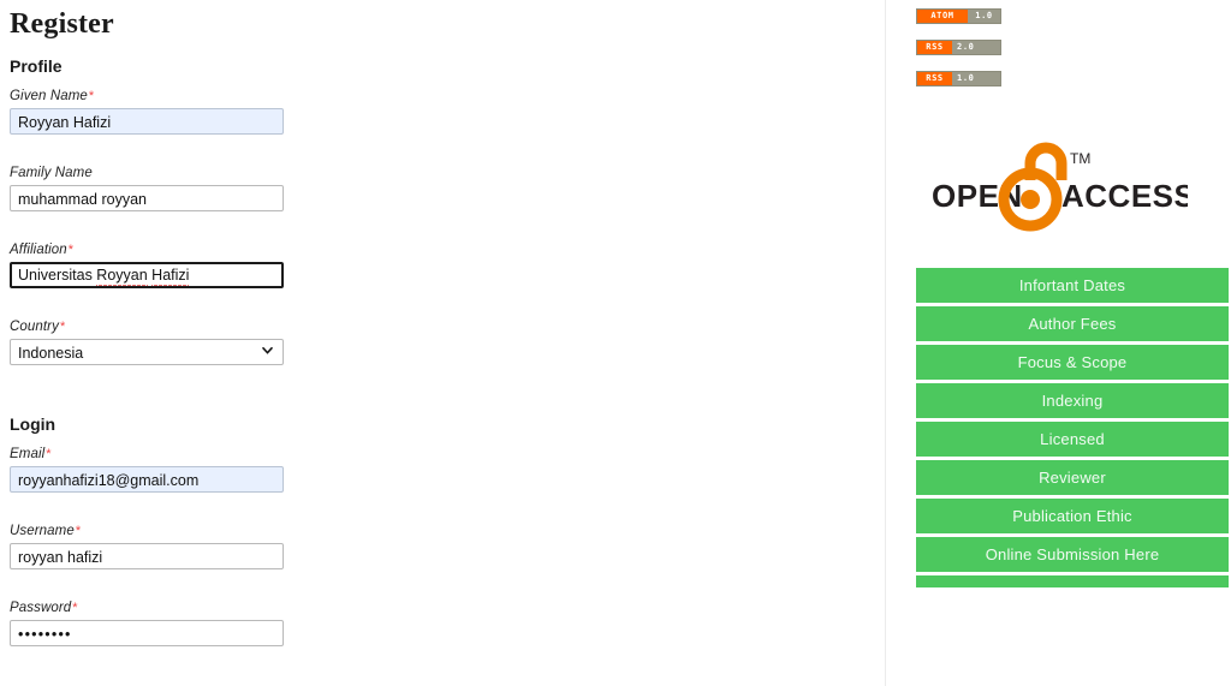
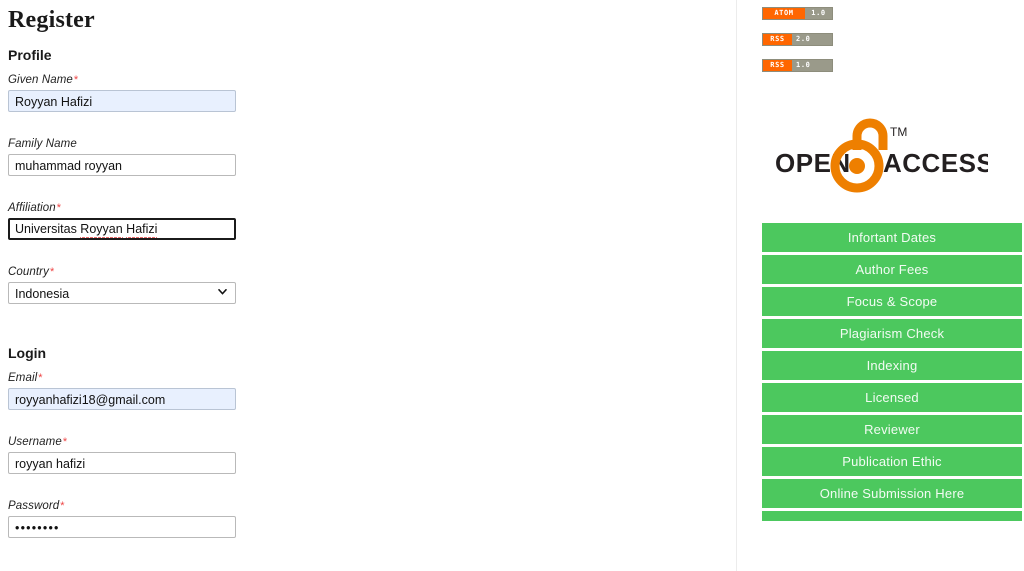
  Register
  Profile
  Given Name*
  Royyan Hafizi
  Family Name
  muhammad royyan
  Affiliation*
  Universitas Royyan Hafizi
  Country*
  Indonesia
  Login
  Email*
  royyanhafizi18@gmail.com
  Username*
  royyan hafizi
  Password*
  ••••••••
  ATOM
  1.0
  RSS
  2.0
  RSS
  1.0
  OPEN
  TM
  ACCESS
  Infortant Dates
  Author Fees
  Focus & Scope
+ Plagiarism Check
  Indexing
  Licensed
  Reviewer
  Publication Ethic
  Online Submission Here
